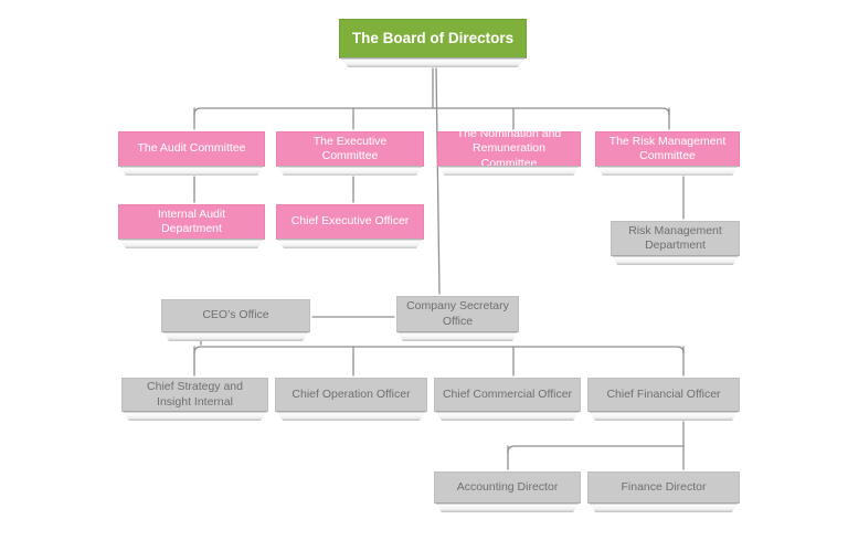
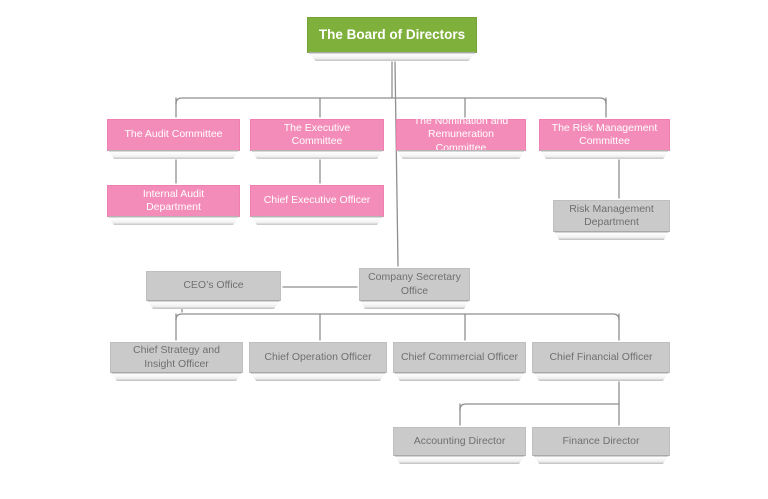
  The Board of Directors
  The Audit Committee
  The Executive Committee
  The Nomination and Remuneration Committee
  The Risk Management Committee
  Internal Audit Department
  Chief Executive Officer
  Risk Management Department
  CEO’s Office
  Company Secretary Office
- Chief Strategy and Insight Internal
+ Chief Strategy and Insight Officer
  Chief Operation Officer
  Chief Commercial Officer
  Chief Financial Officer
  Accounting Director
  Finance Director
